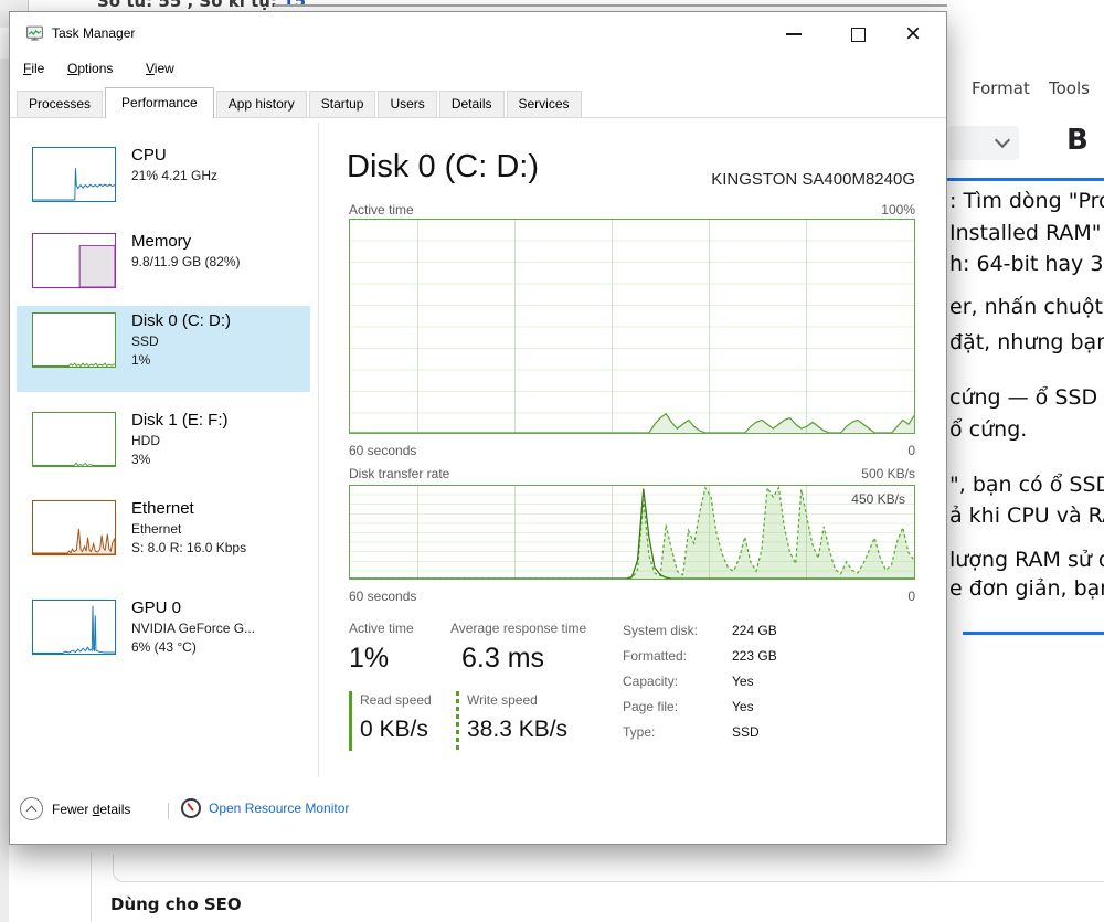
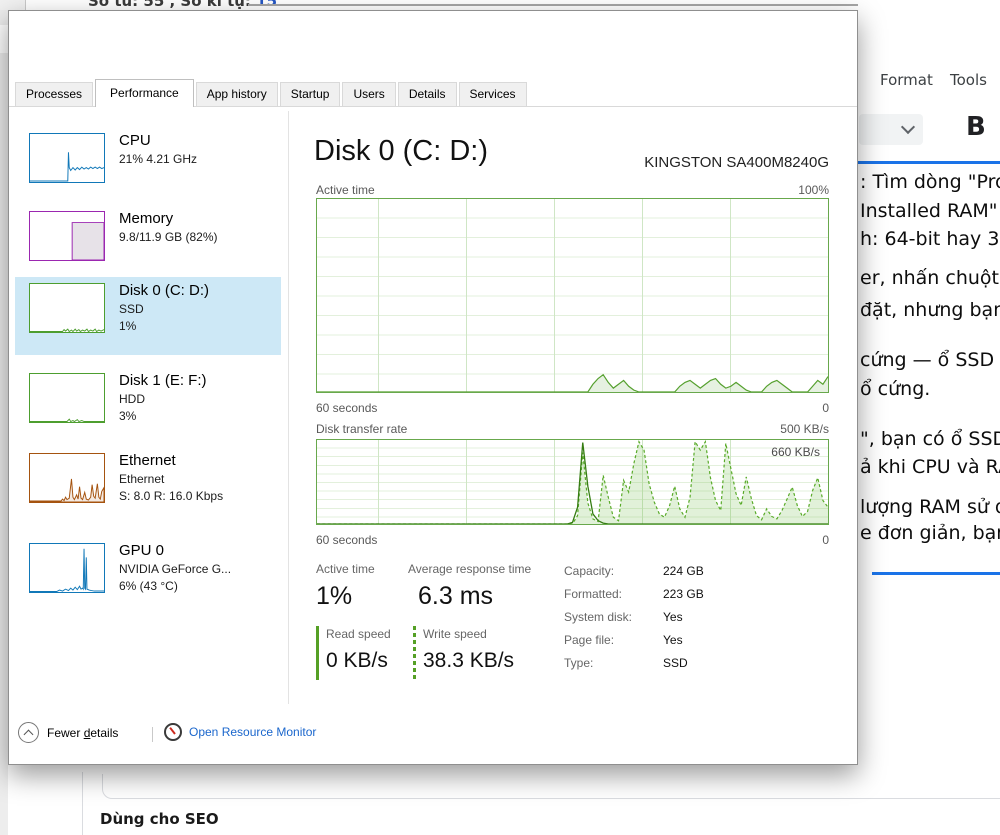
  Số từ: 55 , Số kí tự: 15
  Format
  Tools
  B
  : Tìm dòng "Pr
  Installed RAM"
  h: 64-bit hay 3
  er, nhấn chuột
  đặt, nhưng bạn
  cứng — ổ SSD
  ổ cứng.
  ", bạn có ổ SS
  ả khi CPU và R
  lượng RAM sử
  e đơn giản, bạ
  Dùng cho SEO
- Task Manager
- ×
- File
- Options
- View
  Processes
  Performance
  App history
  Startup
  Users
  Details
  Services
  CPU
  21% 4.21 GHz
  Memory
  9.8/11.9 GB (82%)
  Disk 0 (C: D:)
  SSD
  1%
  Disk 1 (E: F:)
  HDD
  3%
  Ethernet
  Ethernet
  S: 8.0 R: 16.0 Kbps
  GPU 0
  NVIDIA GeForce G...
  6% (43 °C)
  Disk 0 (C: D:)
  KINGSTON SA400M8240G
  Active time
  100%
  60 seconds
  0
  Disk transfer rate
  500 KB/s
- 450 KB/s
+ 660 KB/s
  60 seconds
  0
  Active time
  1%
  Average response time
  6.3 ms
  Read speed
  0 KB/s
  Write speed
  38.3 KB/s
- System disk: 224 GB
+ Capacity: 224 GB
  Formatted: 223 GB
- Capacity: Yes
+ System disk: Yes
  Page file: Yes
  Type: SSD
  Fewer details
  Open Resource Monitor
